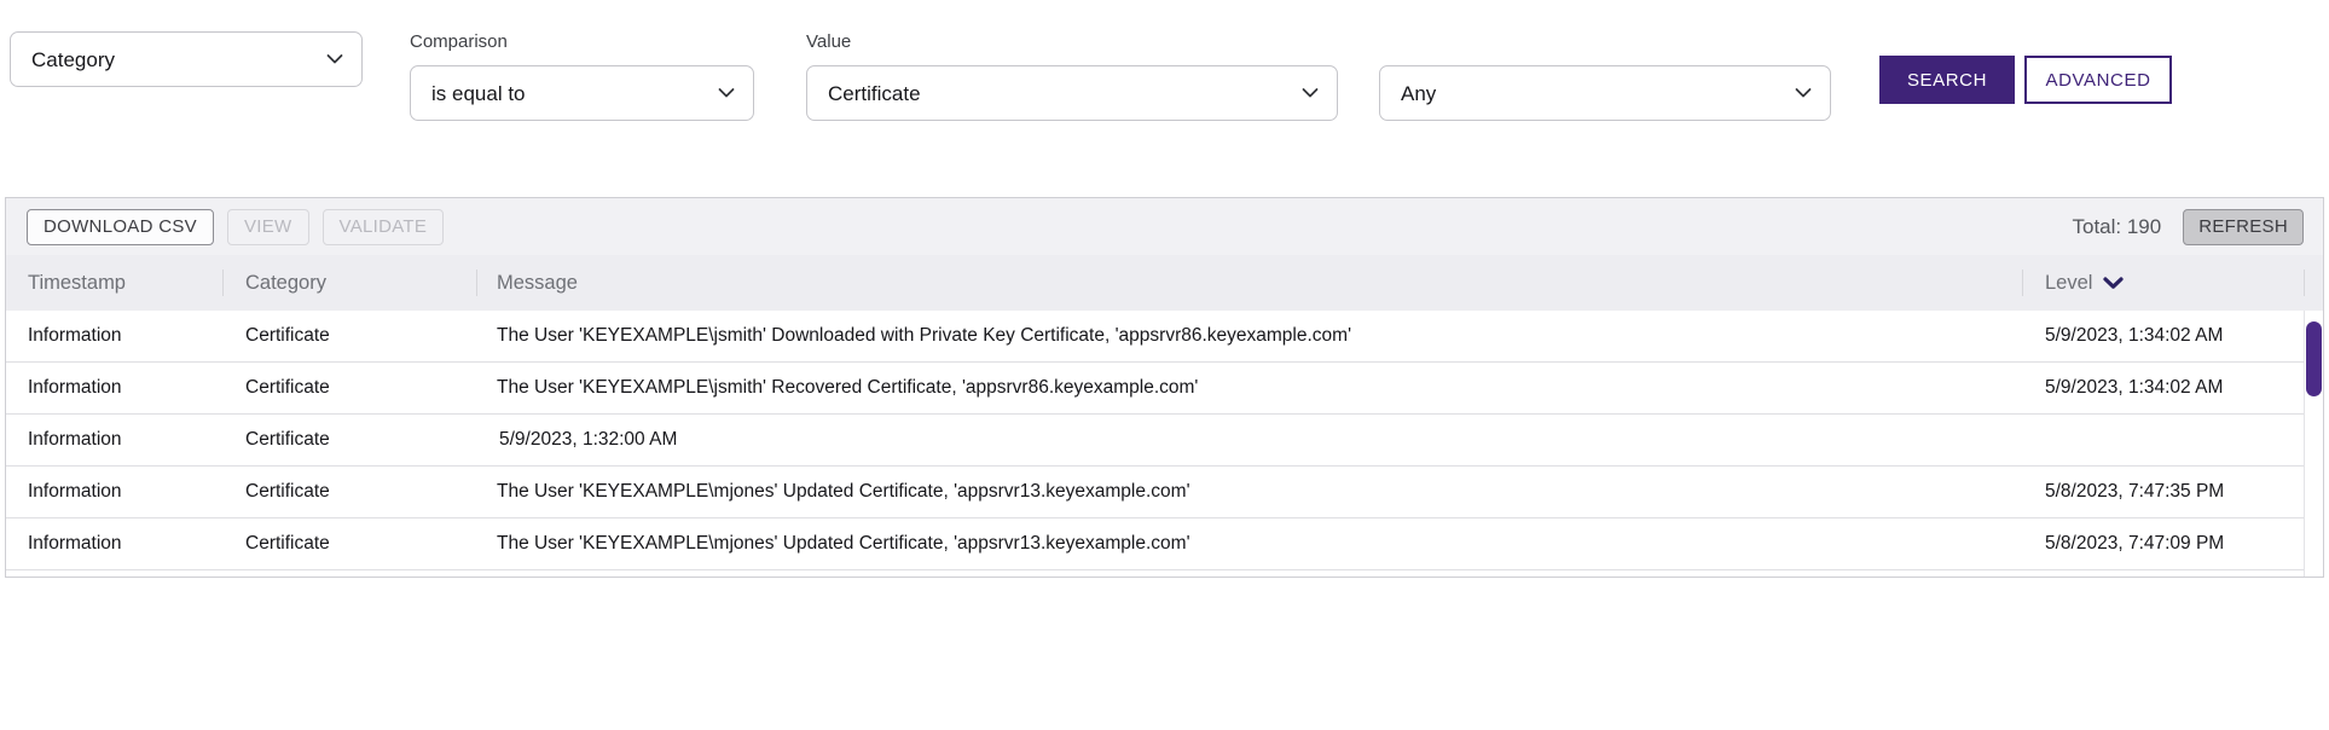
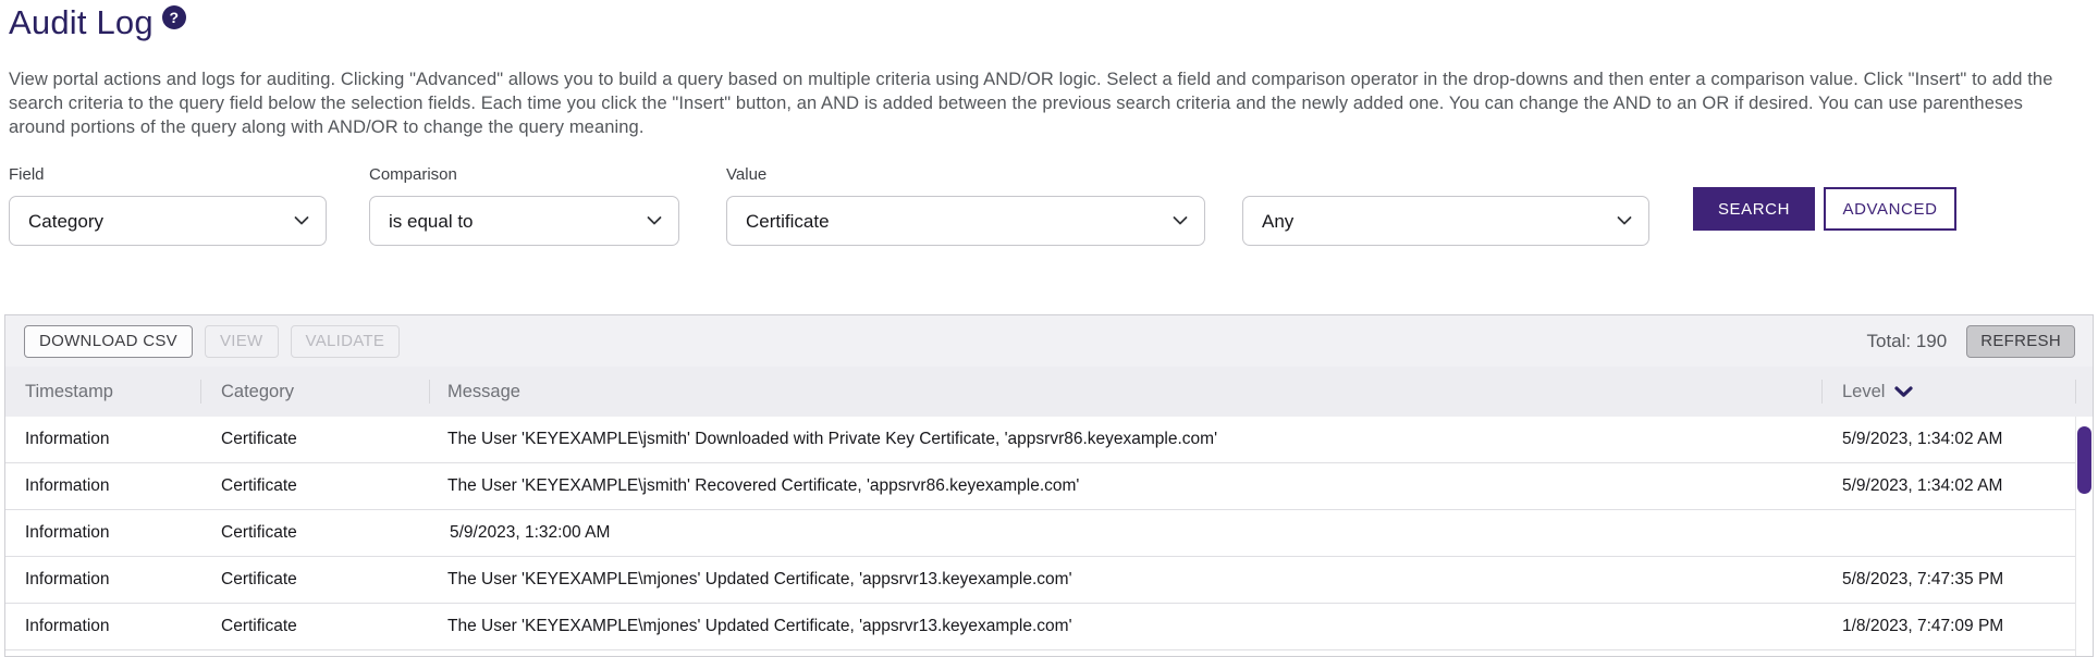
+ Audit Log
+ ?
+ View portal actions and logs for auditing. Clicking "Advanced" allows you to build a query based on multiple criteria using AND/OR logic. Select a field and comparison operator in the drop-downs and then enter a comparison value. Click "Insert" to add the search criteria to the query field below the selection fields. Each time you click the "Insert" button, an AND is added between the previous search criteria and the newly added one. You can change the AND to an OR if desired. You can use parentheses around portions of the query along with AND/OR to change the query meaning.
+ Field
  Category
  Comparison
  is equal to
  Value
  Certificate
  Any
  SEARCH
  ADVANCED
  DOWNLOAD CSV
  VIEW
  VALIDATE
  Total: 190
  REFRESH
  Timestamp
  Category
  Message
  Level
  Information
  Certificate
  The User 'KEYEXAMPLE\jsmith' Downloaded with Private Key Certificate, 'appsrvr86.keyexample.com'
  5/9/2023, 1:34:02 AM
  Information
  Certificate
  The User 'KEYEXAMPLE\jsmith' Recovered Certificate, 'appsrvr86.keyexample.com'
  5/9/2023, 1:34:02 AM
  Information
  Certificate
  5/9/2023, 1:32:00 AM
  Information
  Certificate
  The User 'KEYEXAMPLE\mjones' Updated Certificate, 'appsrvr13.keyexample.com'
  5/8/2023, 7:47:35 PM
  Information
  Certificate
  The User 'KEYEXAMPLE\mjones' Updated Certificate, 'appsrvr13.keyexample.com'
- 5/8/2023, 7:47:09 PM
+ 1/8/2023, 7:47:09 PM
